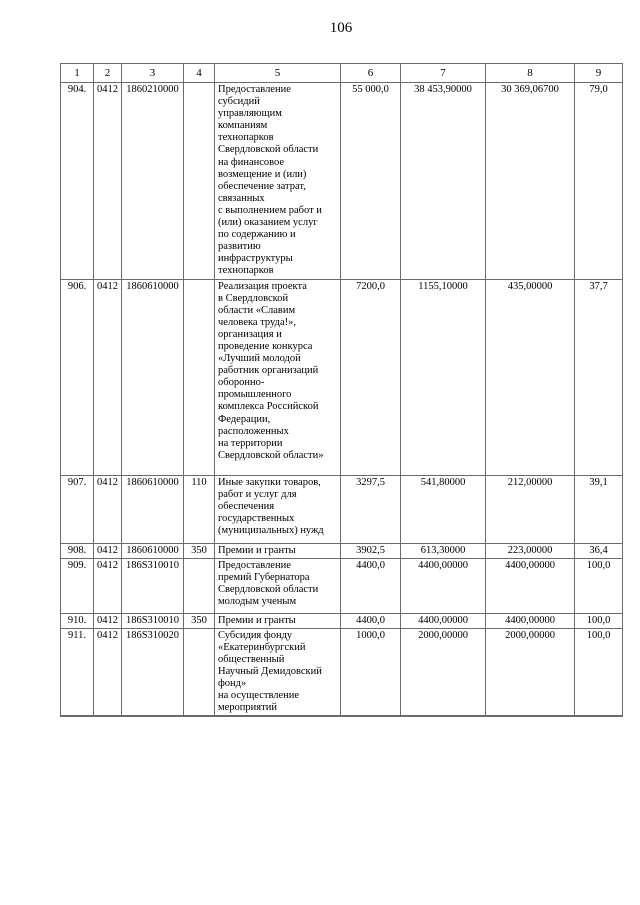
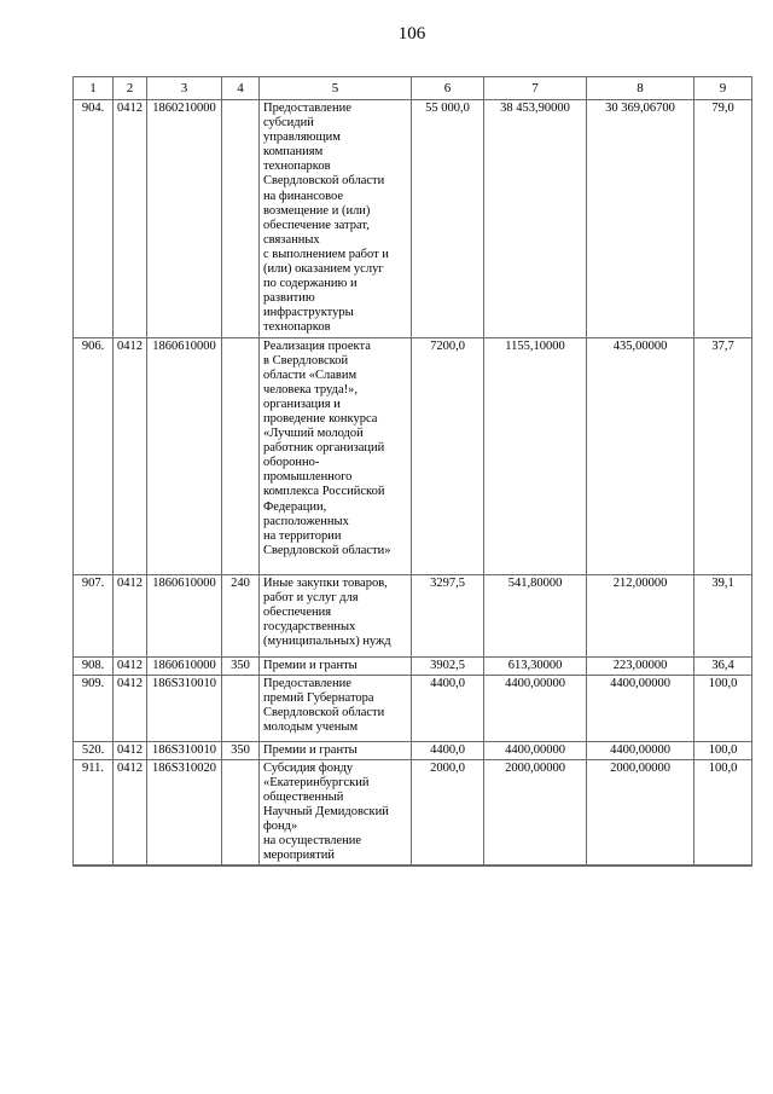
  106
  1	2	3	4	5	6	7	8	9
  904.	0412	1860210000		Предоставление субсидий управляющим компаниям технопарков Свердловской области на финансовое возмещение и (или) обеспечение затрат, связанных с выполнением работ и (или) оказанием услуг по содержанию и развитию инфраструктуры технопарков	55 000,0	38 453,90000	30 369,06700	79,0
  906.	0412	1860610000		Реализация проекта в Свердловской области «Славим человека труда!», организация и проведение конкурса «Лучший молодой работник организаций оборонно- промышленного комплекса Российской Федерации, расположенных на территории Свердловской области»	7200,0	1155,10000	435,00000	37,7
- 907.	0412	1860610000	110	Иные закупки товаров, работ и услуг для обеспечения государственных (муниципальных) нужд	3297,5	541,80000	212,00000	39,1
+ 907.	0412	1860610000	240	Иные закупки товаров, работ и услуг для обеспечения государственных (муниципальных) нужд	3297,5	541,80000	212,00000	39,1
  908.	0412	1860610000	350	Премии и гранты	3902,5	613,30000	223,00000	36,4
  909.	0412	186S310010		Предоставление премий Губернатора Свердловской области молодым ученым	4400,0	4400,00000	4400,00000	100,0
- 910.	0412	186S310010	350	Премии и гранты	4400,0	4400,00000	4400,00000	100,0
+ 520.	0412	186S310010	350	Премии и гранты	4400,0	4400,00000	4400,00000	100,0
- 911.	0412	186S310020		Субсидия фонду «Екатеринбургский общественный Научный Демидовский фонд» на осуществление мероприятий	1000,0	2000,00000	2000,00000	100,0
+ 911.	0412	186S310020		Субсидия фонду «Екатеринбургский общественный Научный Демидовский фонд» на осуществление мероприятий	2000,0	2000,00000	2000,00000	100,0
